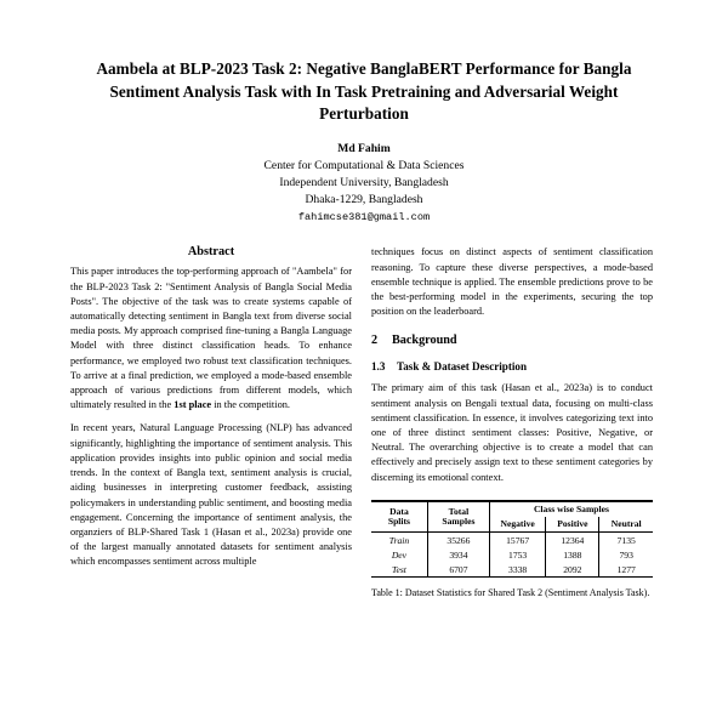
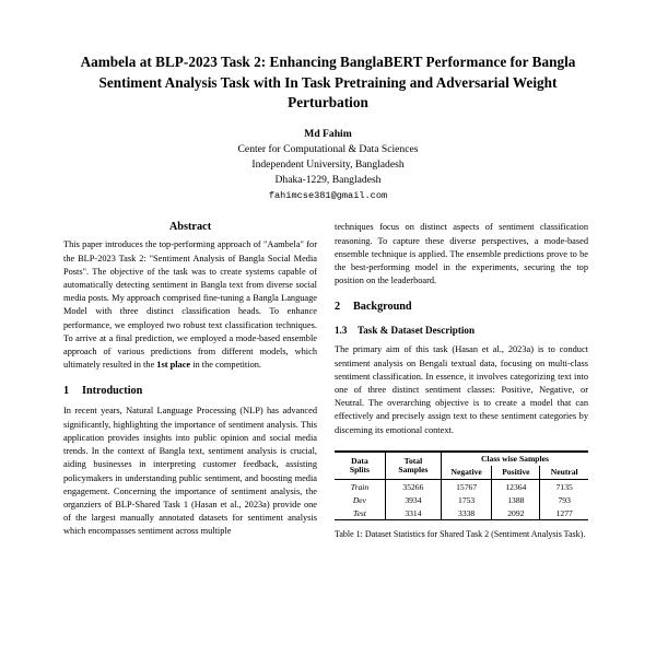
- Aambela at BLP-2023 Task 2: Negative BanglaBERT Performance for Bangla Sentiment Analysis Task with In Task Pretraining and Adversarial Weight Perturbation
+ Aambela at BLP-2023 Task 2: Enhancing BanglaBERT Performance for Bangla Sentiment Analysis Task with In Task Pretraining and Adversarial Weight Perturbation
  Md Fahim
  Center for Computational & Data Sciences
  Independent University, Bangladesh
  Dhaka-1229, Bangladesh
  fahimcse381@gmail.com
  Abstract
  This paper introduces the top-performing approach of "Aambela" for the BLP-2023 Task 2: "Sentiment Analysis of Bangla Social Media Posts". The objective of the task was to create systems capable of automatically detecting sentiment in Bangla text from diverse social media posts. My approach comprised fine-tuning a Bangla Language Model with three distinct classification heads. To enhance performance, we employed two robust text classification techniques. To arrive at a final prediction, we employed a mode-based ensemble approach of various predictions from different models, which ultimately resulted in the 1st place in the competition.
+ 1
+ Introduction
  In recent years, Natural Language Processing (NLP) has advanced significantly, highlighting the importance of sentiment analysis. This application provides insights into public opinion and social media trends. In the context of Bangla text, sentiment analysis is crucial, aiding businesses in interpreting customer feedback, assisting policymakers in understanding public sentiment, and boosting media engagement. Concerning the importance of sentiment analysis, the organziers of BLP-Shared Task 1 (Hasan et al., 2023a) provide one of the largest manually annotated datasets for sentiment analysis which encompasses sentiment across multiple
  techniques focus on distinct aspects of sentiment classification reasoning. To capture these diverse perspectives, a mode-based ensemble technique is applied. The ensemble predictions prove to be the best-performing model in the experiments, securing the top position on the leaderboard.
  2
  Background
  1.3
  Task & Dataset Description
  The primary aim of this task (Hasan et al., 2023a) is to conduct sentiment analysis on Bengali textual data, focusing on multi-class sentiment classification. In essence, it involves categorizing text into one of three distinct sentiment classes: Positive, Negative, or Neutral. The overarching objective is to create a model that can effectively and precisely assign text to these sentiment categories by discerning its emotional context.
  Data Splits	Total Samples	Class wise Samples
  Negative	Positive	Neutral
  Train	35266	15767	12364	7135
  Dev	3934	1753	1388	793
- Test	6707	3338	2092	1277
+ Test	3314	3338	2092	1277
  Table 1: Dataset Statistics for Shared Task 2 (Sentiment Analysis Task).
